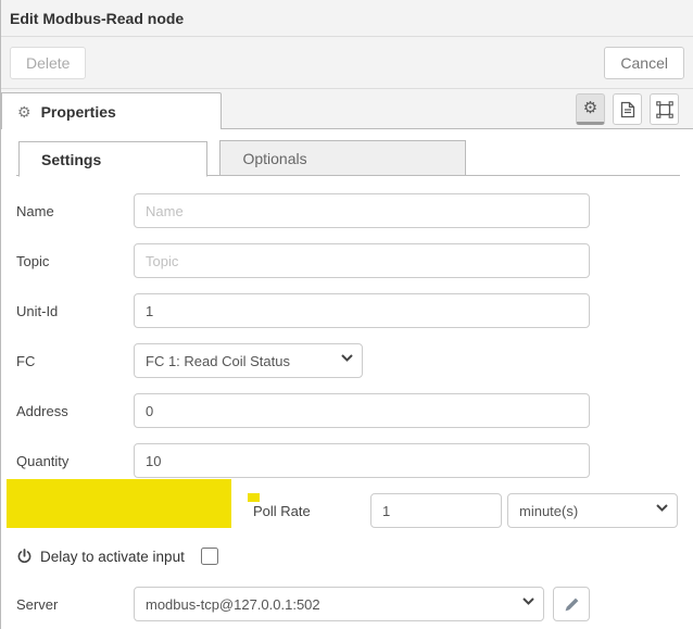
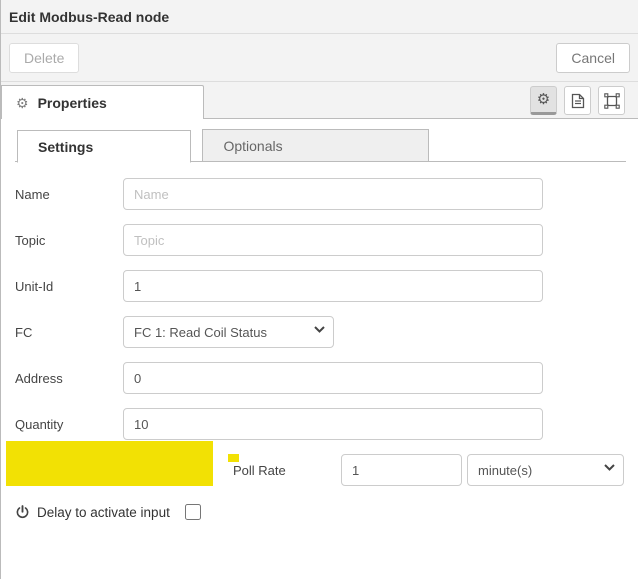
  Edit Modbus-Read node
  Delete
  Cancel
  ⚙
  Properties
  ⚙
  Settings
  Optionals
  Name
  Name
  Topic
  Topic
  Unit-Id
  1
  FC
  FC 1: Read Coil Status
  Address
  0
  Quantity
  10
  Poll Rate
  1
  minute(s)
  Delay to activate input
- Server
- modbus-tcp@127.0.0.1:502
